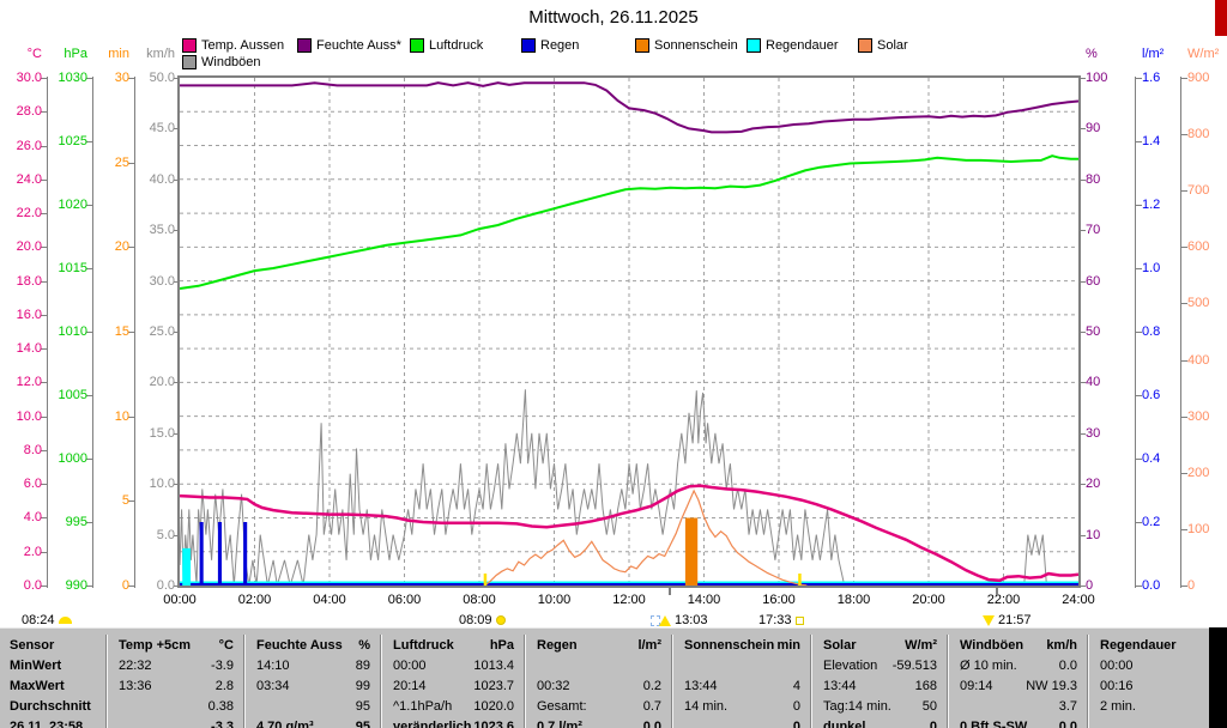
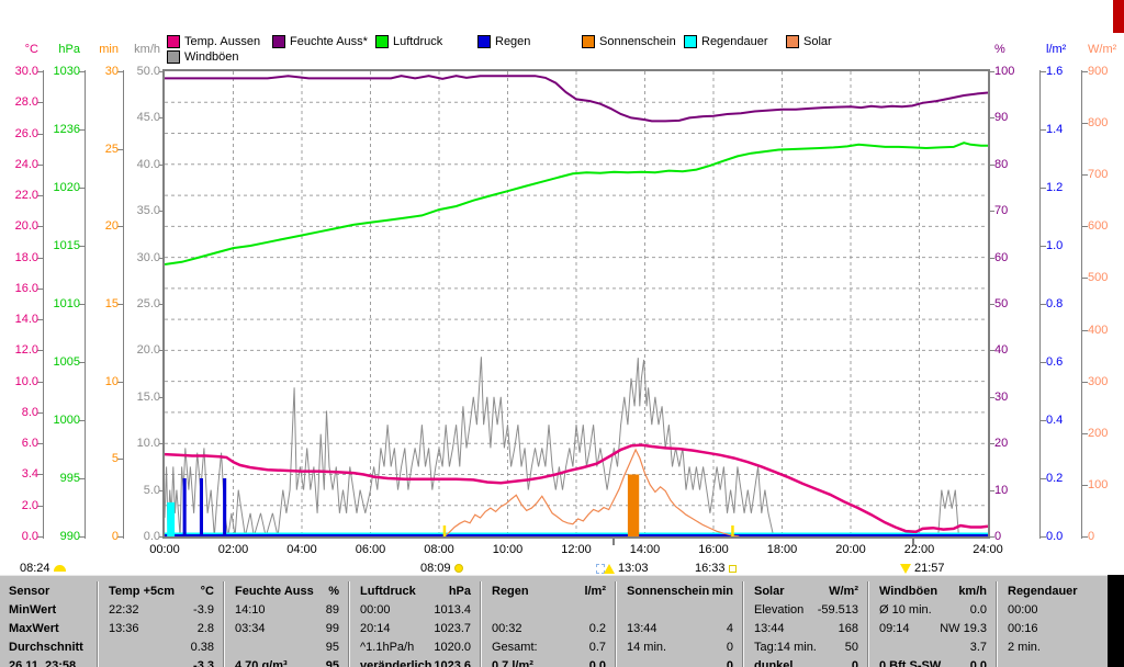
- Mittwoch, 26.11.2025
  Temp. Aussen
  Feuchte Auss*
  Luftdruck
  Regen
  Sonnenschein
  Regendauer
  Solar
  Windböen
  °C
  30.0
  28.0
  26.0
  24.0
  22.0
  20.0
  18.0
  16.0
  14.0
  12.0
  10.0
  8.0
  6.0
- 4.0
+ 3.4
  2.0
  0.0
  hPa
  1030
- 1025
+ 1236
  1020
  1015
  1010
  1005
  1000
  995
  990
  min
  30
  25
  20
  15
  10
  5
  0
  km/h
  50.0
  45.0
  40.0
  35.0
  30.0
  25.0
  20.0
  15.0
  10.0
  5.0
  0.0
  %
  100
  90
  80
  70
  60
  50
  40
  30
  20
  10
  0
  l/m²
  1.6
  1.4
  1.2
  1.0
  0.8
  0.6
  0.4
  0.2
  0.0
  W/m²
  900
  800
  700
  600
  500
  400
  300
  200
  100
  0
  00:00
  02:00
  04:00
  06:00
  08:00
  10:00
  12:00
  14:00
  16:00
  18:00
  20:00
  22:00
  24:00
  08:24
  08:09
  13:03
- 17:33
+ 16:33
  21:57
  Sensor
  Temp +5cm
  °C
  Feuchte Auss
  %
  Luftdruck
  hPa
  Regen
  l/m²
  Sonnenschein
  min
  Solar
  W/m²
  Windböen
  km/h
  Regendauer
  MinWert
  22:32
  -3.9
  14:10
  89
  00:00
  1013.4
  Elevation
  -59.513
  Ø 10 min.
  0.0
  00:00
  MaxWert
  13:36
  2.8
  03:34
  99
  20:14
  1023.7
  00:32
  0.2
  13:44
  4
  13:44
  168
  09:14
  NW 19.3
  00:16
  Durchschnitt
  0.38
  95
  ^1.1hPa/h
  1020.0
  Gesamt:
  0.7
  14 min.
  0
  Tag:14 min.
  50
  3.7
  2 min.
  26.11. 23:58
  -3.3
  4.70 g/m³
  95
  veränderlich
  1023.6
  0.7 l/m²
  0.0
  0
  dunkel
  0
  0 Bft S-SW
  0.0
